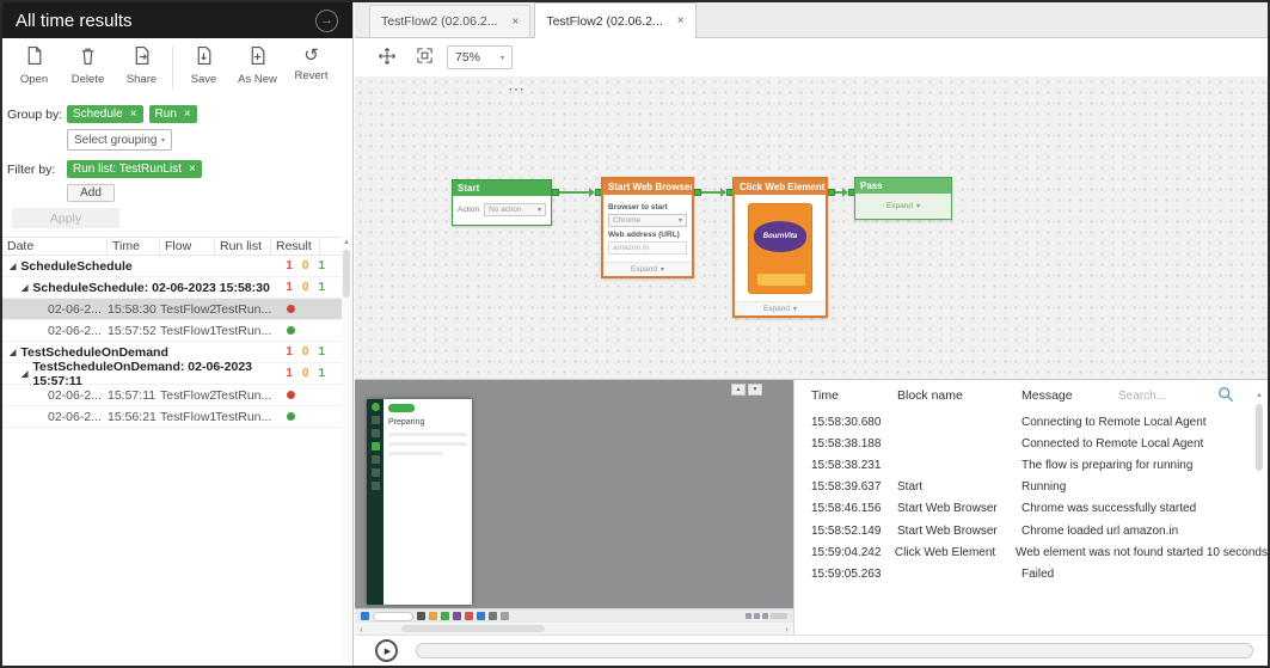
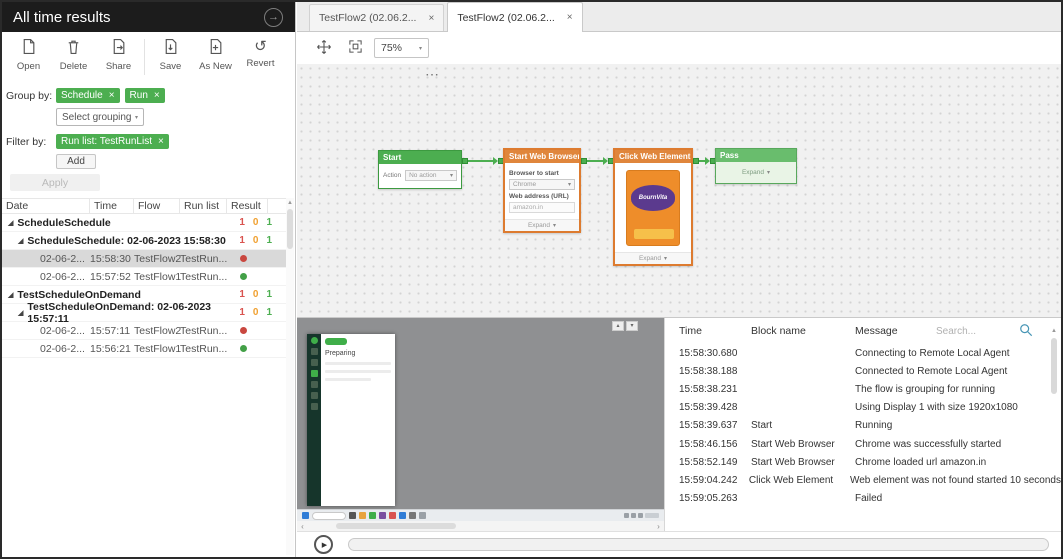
  All time results
  →
  Open
  Delete
  Share
  Save
  As New
  ↺
  Revert
  Group by:
  Schedule
  ×
  Run
  ×
  Select grouping
  Filter by:
  Run list: TestRunList
  ×
  Add
  Apply
  Date
  Time
  Flow
  Run list
  Result
  ScheduleSchedule
  1
  0
  1
  ScheduleSchedule: 02-06-2023 15:58:30
  1
  0
  1
  02-06-2...
  15:58:30
  TestFlow2
  TestRun...
  02-06-2...
  15:57:52
  TestFlow1
  TestRun...
  TestScheduleOnDemand
  1
  0
  1
  TestScheduleOnDemand: 02-06-2023 15:57:11
  1
  0
  1
  02-06-2...
  15:57:11
  TestFlow2
  TestRun...
  02-06-2...
  15:56:21
  TestFlow1
  TestRun...
  TestFlow2 (02.06.2...
  ×
  TestFlow2 (02.06.2...
  ×
  75%
  ⋯
  Start
  Start Web Browser
  Click Web Element
  Pass
  ‹
  ›
  Time
  Block name
  Message
  Search...
  15:58:30.680
  Connecting to Remote Local Agent
  15:58:38.188
  Connected to Remote Local Agent
  15:58:38.231
- The flow is preparing for running
+ The flow is grouping for running
+ 15:58:39.428
+ Using Display 1 with size 1920x1080
  15:58:39.637
  Start
  Running
  15:58:46.156
  Start Web Browser
  Chrome was successfully started
  15:58:52.149
  Start Web Browser
  Chrome loaded url amazon.in
  15:59:04.242
  Click Web Element
  Web element was not found started 10 seconds
  15:59:05.263
  Failed
